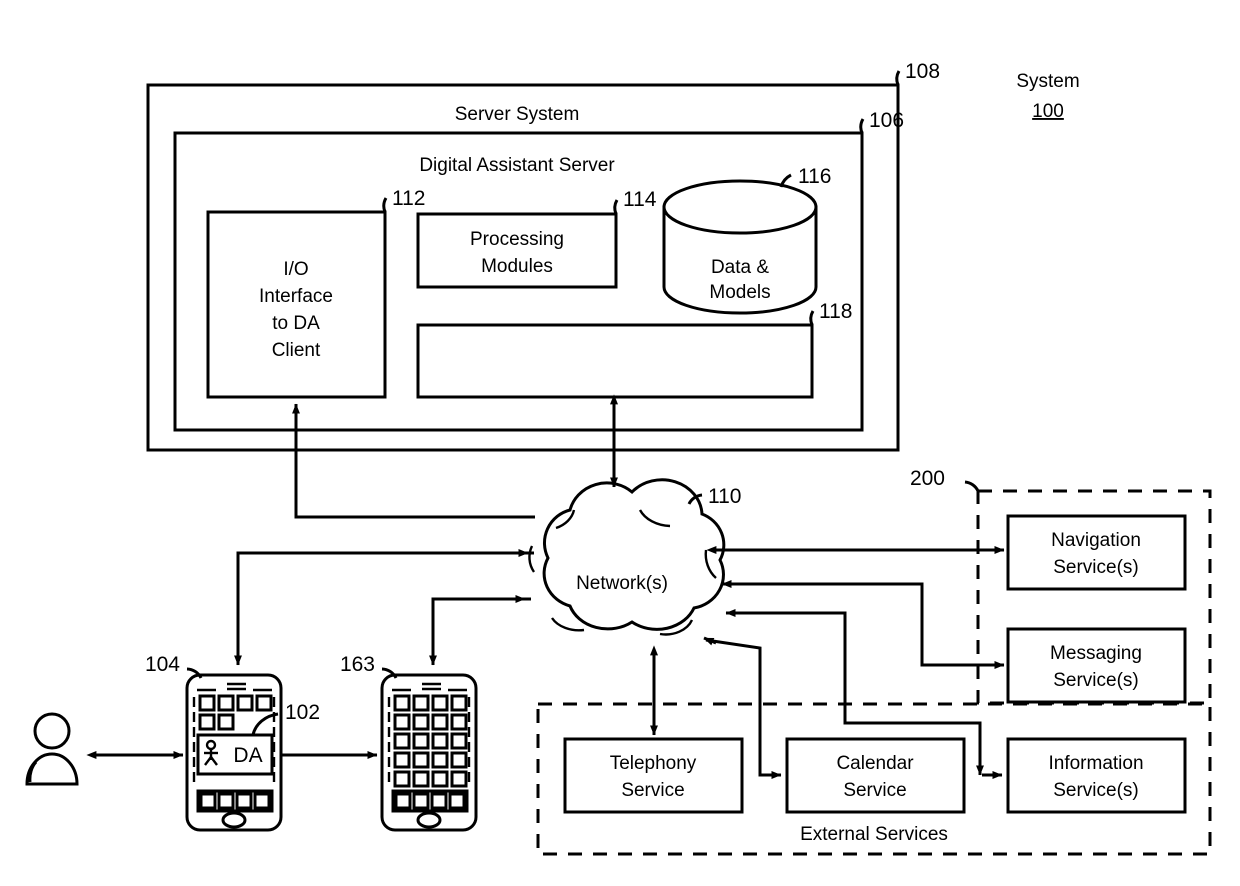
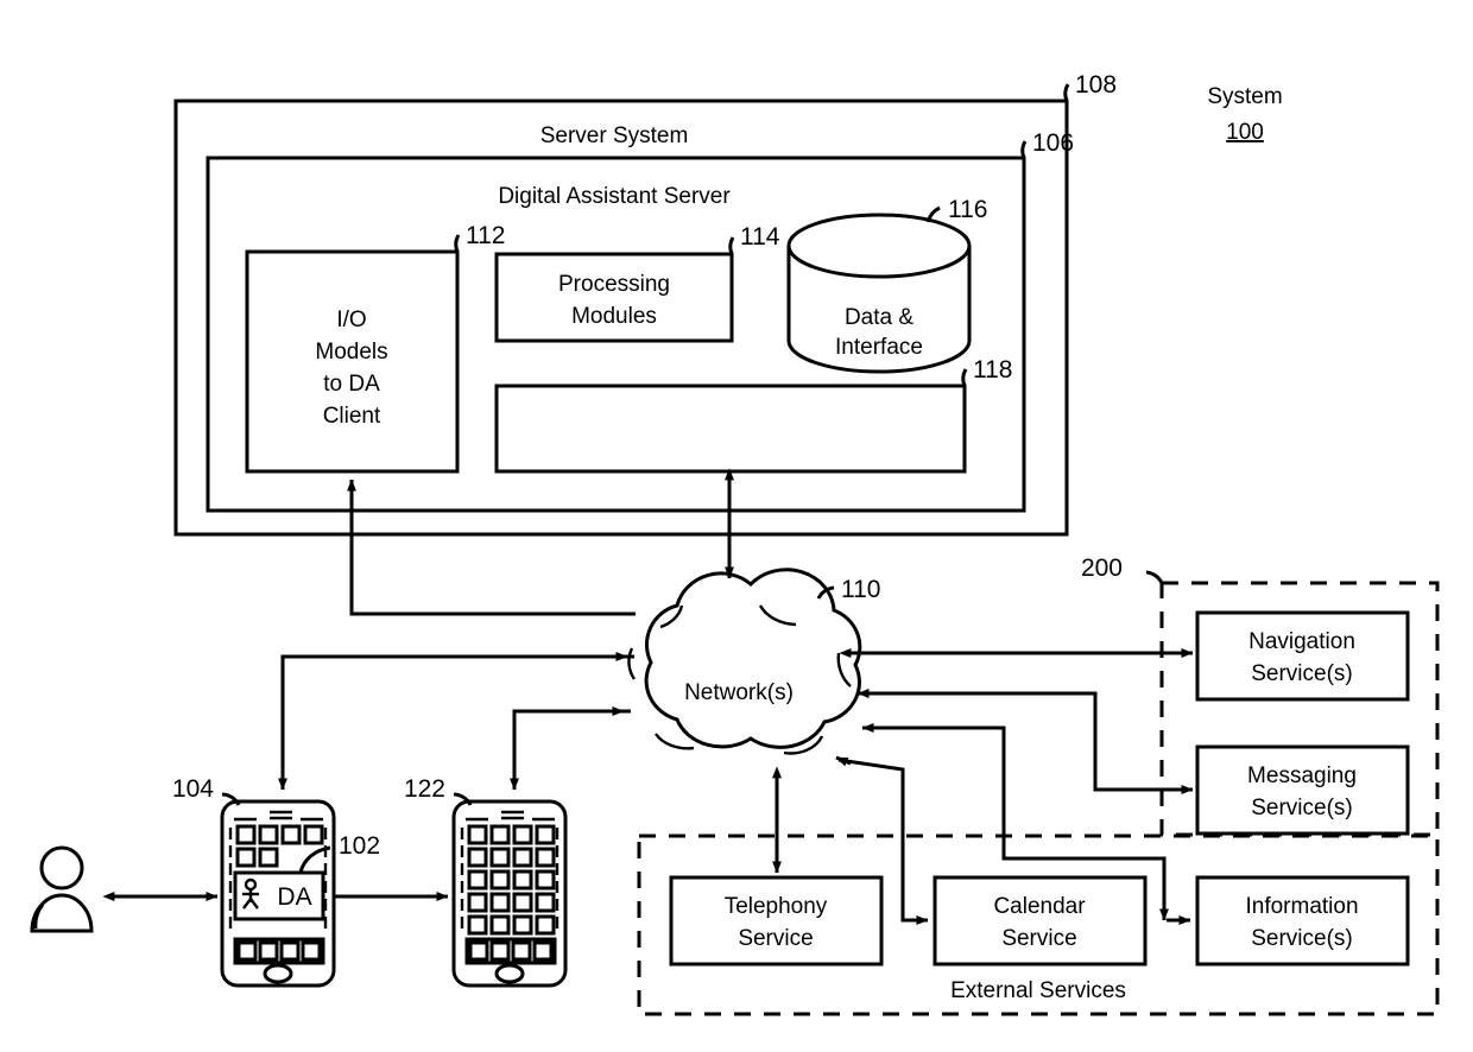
  System
  100
  Server System
  Digital Assistant Server
  External Services
  I/O
- Interface
+ Models
  to DA
  Client
  Processing
  Modules
  Data &
- Models
+ Interface
  Network(s)
  Navigation
  Service(s)
  Messaging
  Service(s)
  Information
  Service(s)
  Telephony
  Service
  Calendar
  Service
  DA
  108
  106
  112
  114
  116
  118
  110
  200
  104
- 163
+ 122
  102
